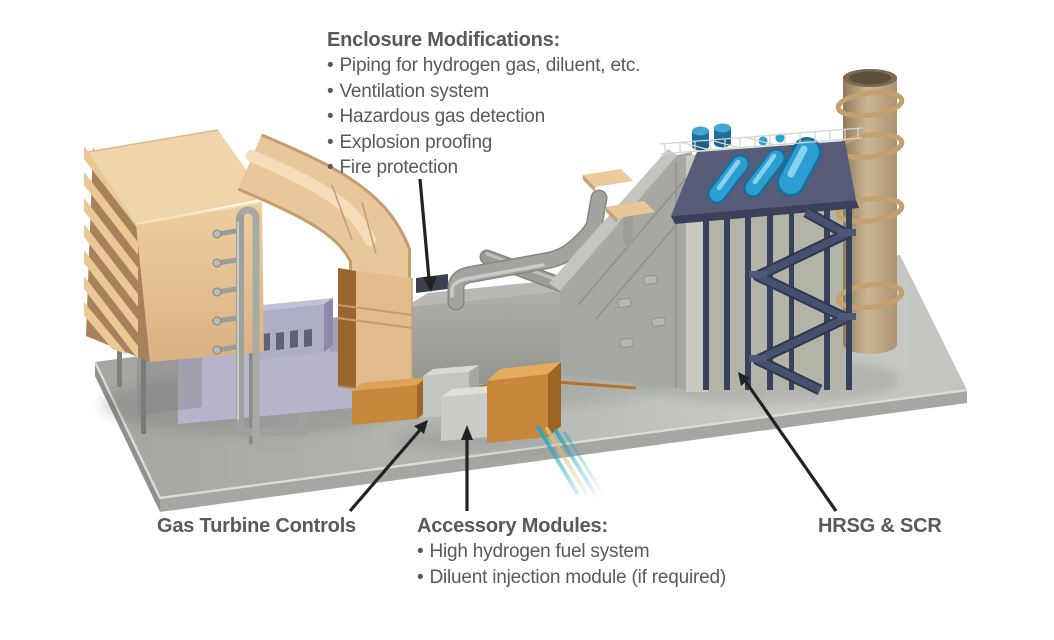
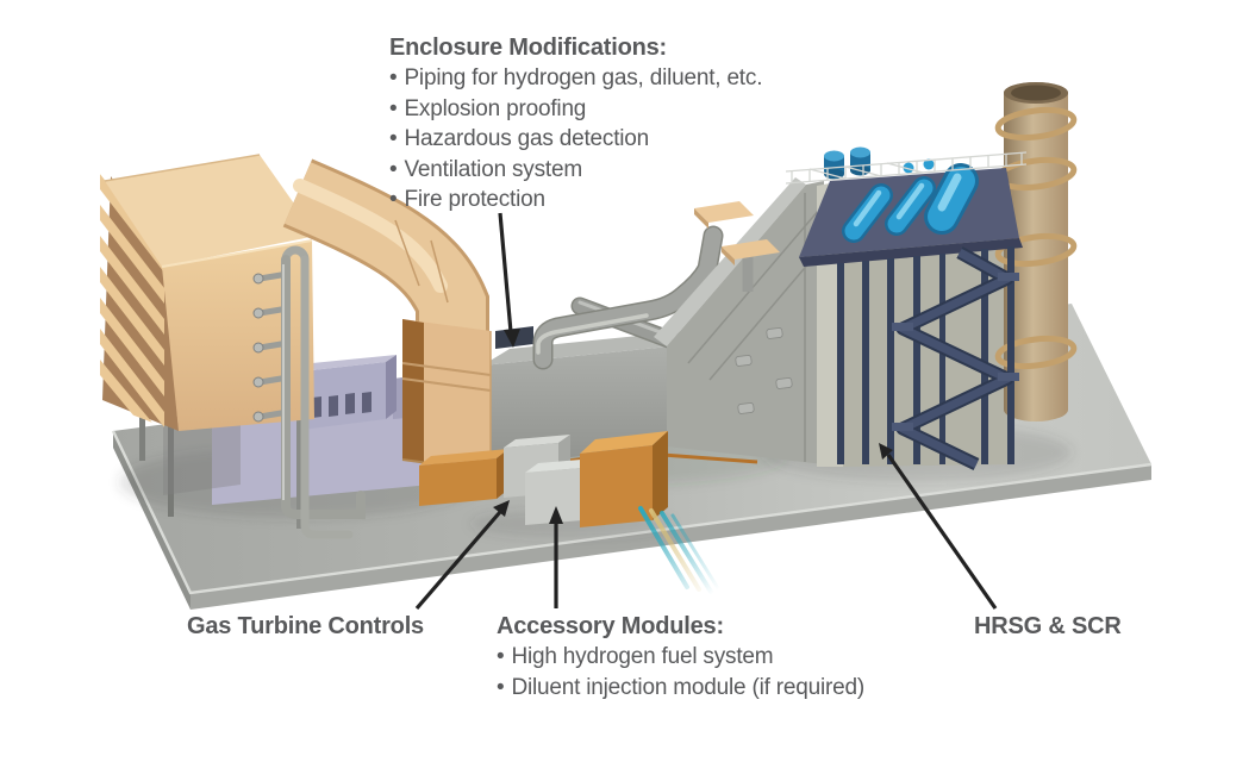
  Enclosure Modifications:
  • Piping for hydrogen gas, diluent, etc.
- • Ventilation system
+ • Explosion proofing
  • Hazardous gas detection
- • Explosion proofing
+ • Ventilation system
  • Fire protection
  Gas Turbine Controls
  Accessory Modules:
  • High hydrogen fuel system
  • Diluent injection module (if required)
  HRSG & SCR
